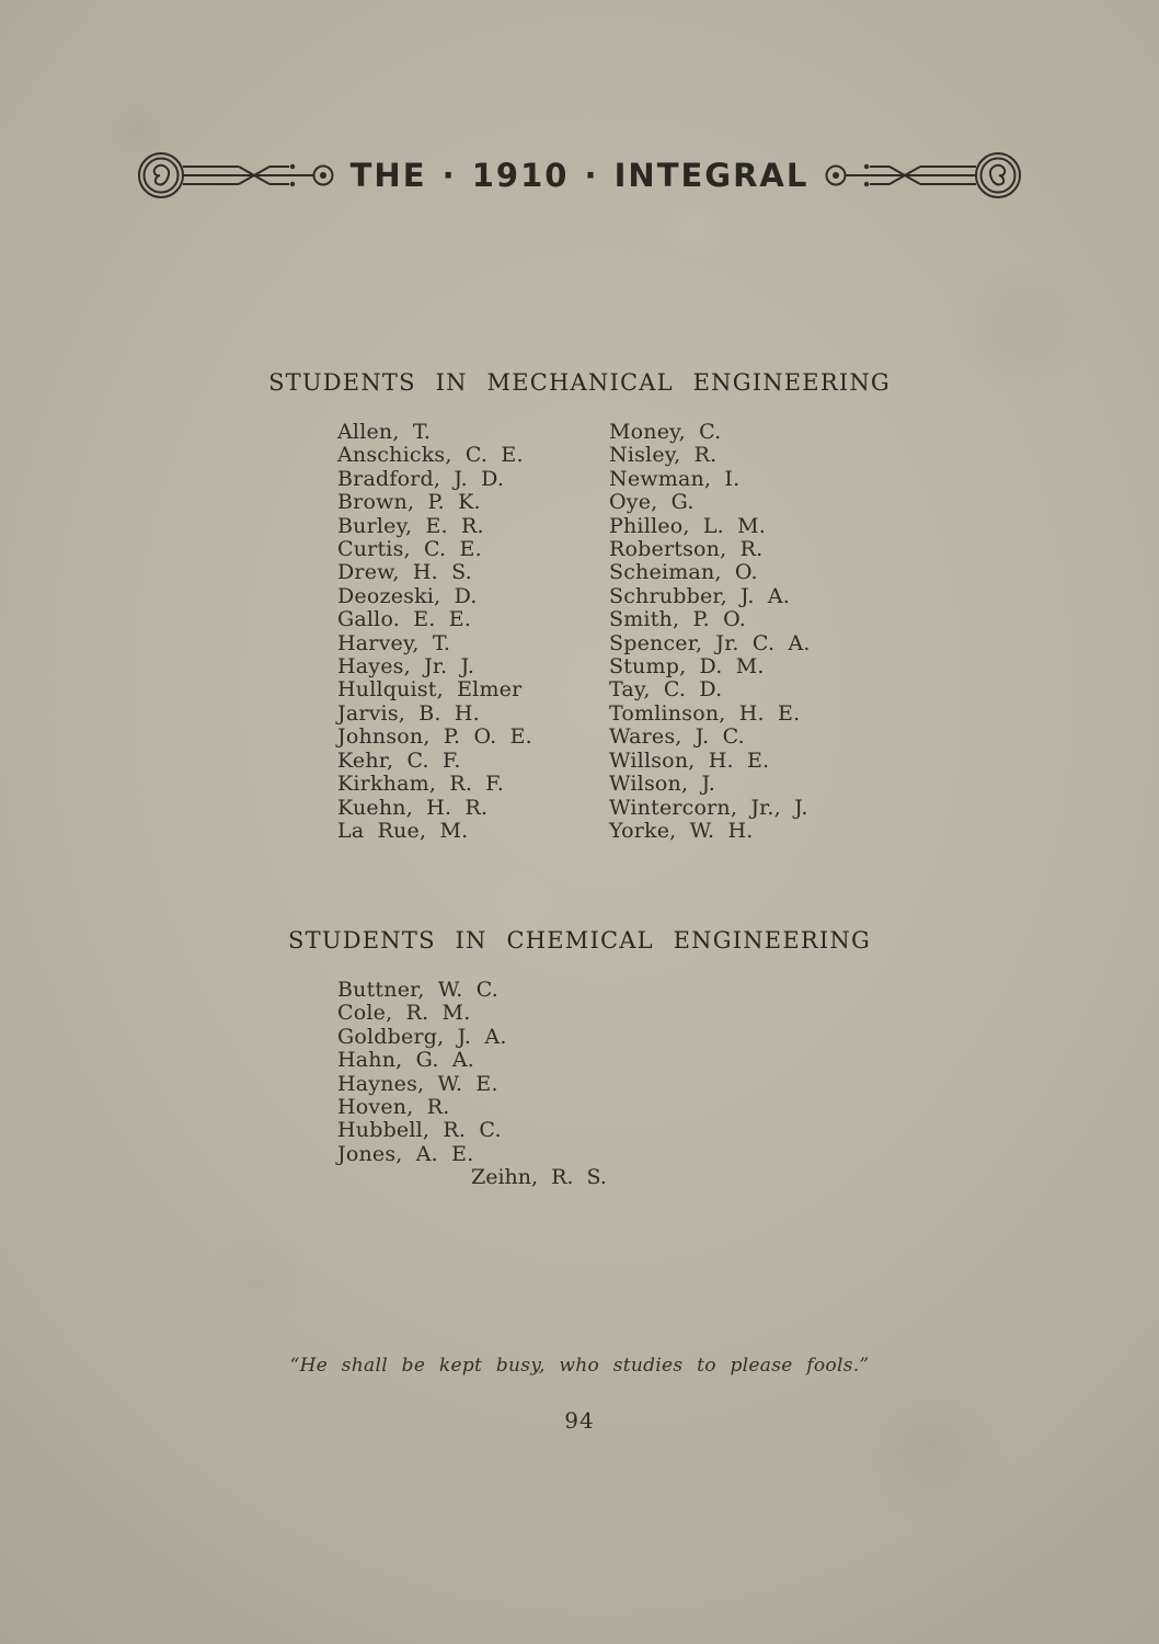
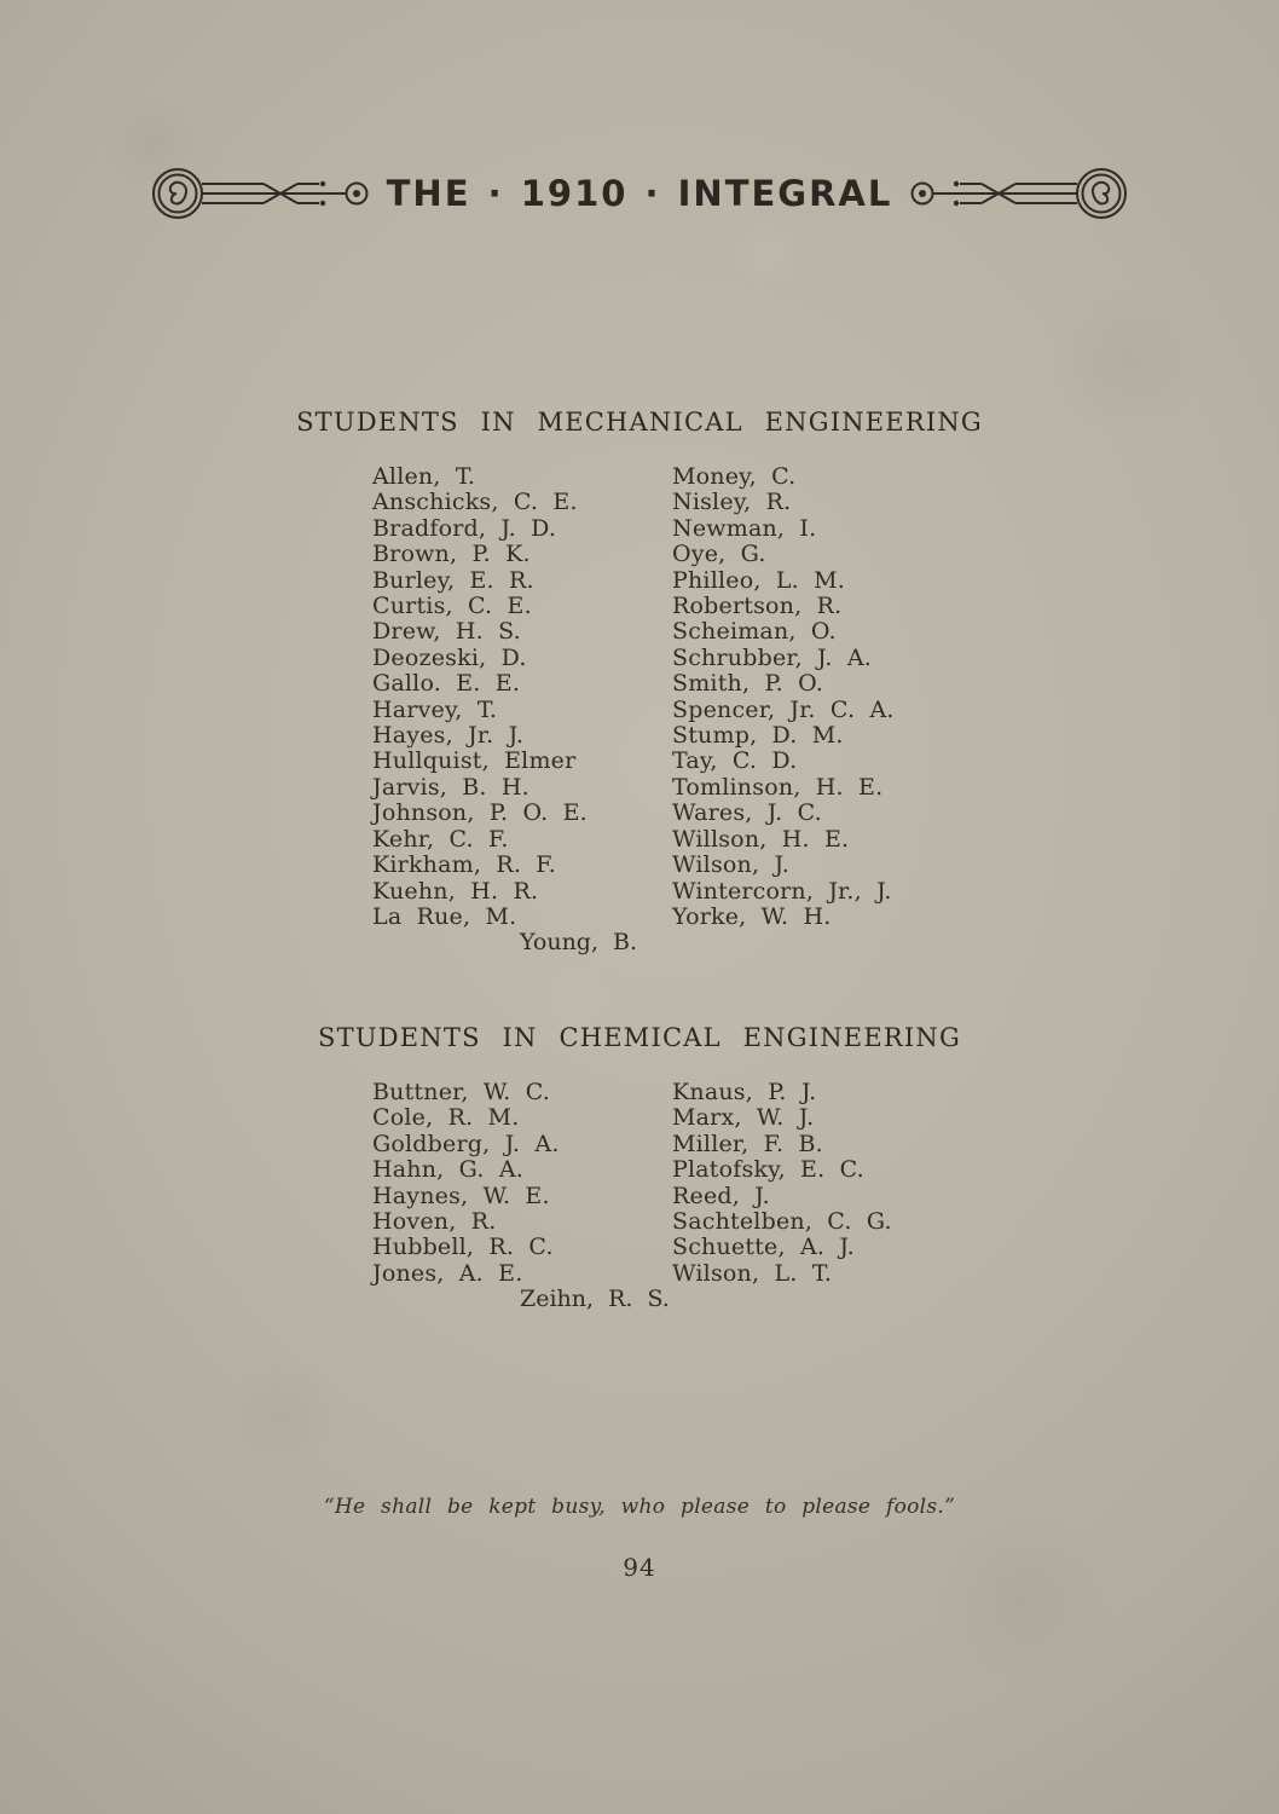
  THE · 1910 · INTEGRAL
  STUDENTS IN MECHANICAL ENGINEERING
  Allen, T.
  Anschicks, C. E.
  Bradford, J. D.
  Brown, P. K.
  Burley, E. R.
  Curtis, C. E.
  Drew, H. S.
  Deozeski, D.
  Gallo. E. E.
  Harvey, T.
  Hayes, Jr. J.
  Hullquist, Elmer
  Jarvis, B. H.
  Johnson, P. O. E.
  Kehr, C. F.
  Kirkham, R. F.
  Kuehn, H. R.
  La Rue, M.
  Money, C.
  Nisley, R.
  Newman, I.
  Oye, G.
  Philleo, L. M.
  Robertson, R.
  Scheiman, O.
  Schrubber, J. A.
  Smith, P. O.
  Spencer, Jr. C. A.
  Stump, D. M.
  Tay, C. D.
  Tomlinson, H. E.
  Wares, J. C.
  Willson, H. E.
  Wilson, J.
  Wintercorn, Jr., J.
  Yorke, W. H.
+ Young, B.
  STUDENTS IN CHEMICAL ENGINEERING
  Buttner, W. C.
  Cole, R. M.
  Goldberg, J. A.
  Hahn, G. A.
  Haynes, W. E.
  Hoven, R.
  Hubbell, R. C.
  Jones, A. E.
+ Knaus, P. J.
+ Marx, W. J.
+ Miller, F. B.
+ Platofsky, E. C.
+ Reed, J.
+ Sachtelben, C. G.
+ Schuette, A. J.
+ Wilson, L. T.
  Zeihn, R. S.
- “He shall be kept busy, who studies to please fools.”
+ “He shall be kept busy, who please to please fools.”
  94
